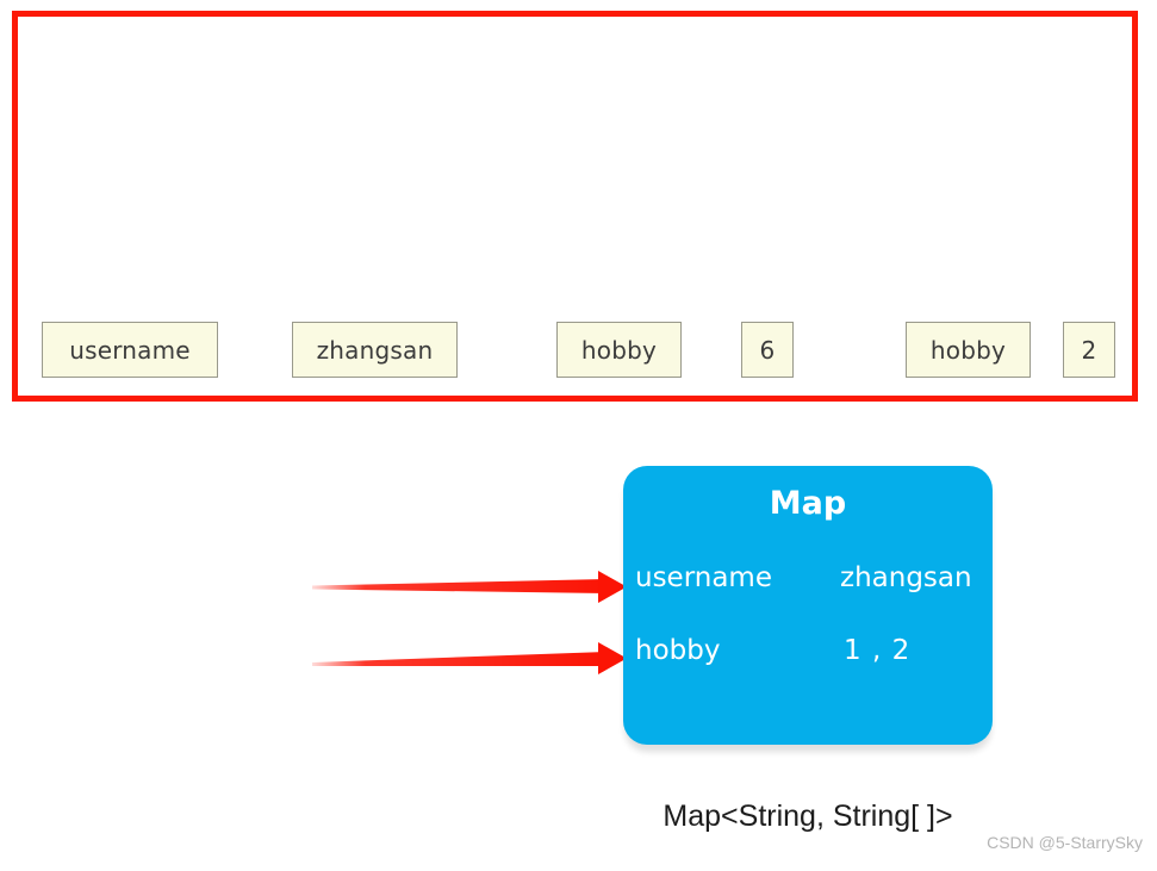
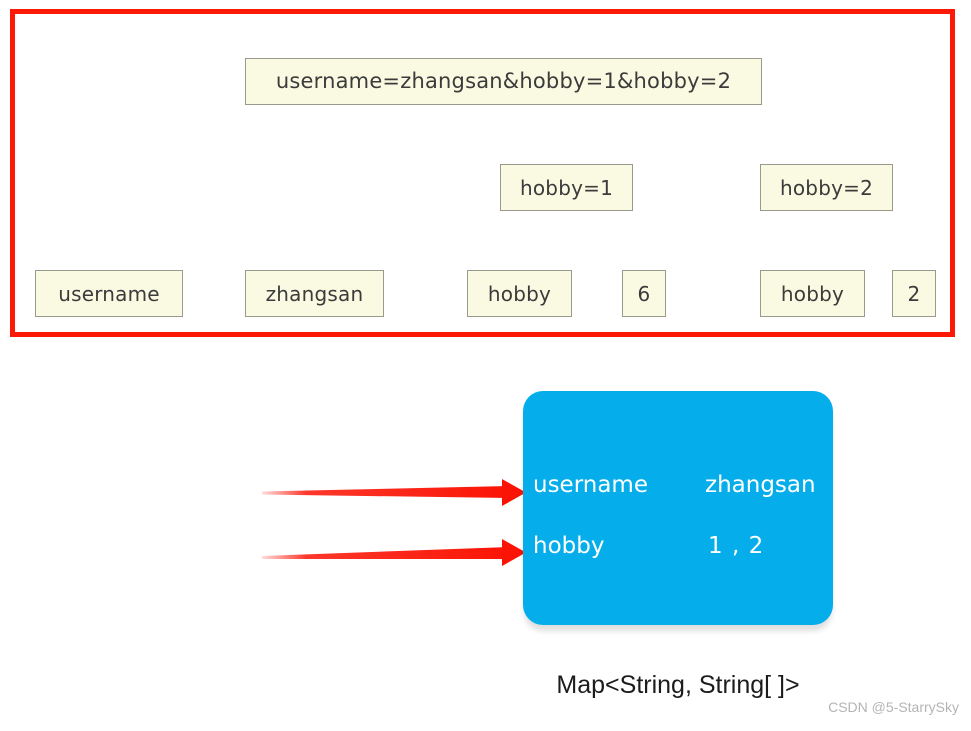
+ username=zhangsan&hobby=1&hobby=2
+ hobby=1
+ hobby=2
  username
  zhangsan
  hobby
  6
  hobby
  2
- Map
  username
  zhangsan
  hobby
  1 , 2
  Map<String, String[ ]>
  CSDN @5-StarrySky
